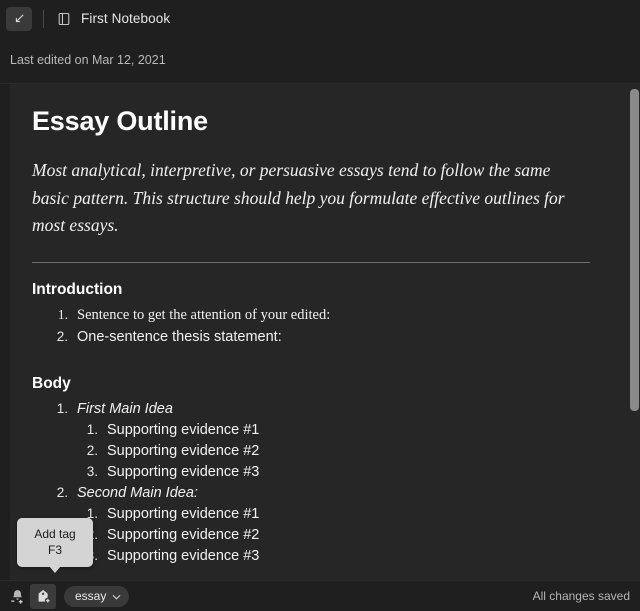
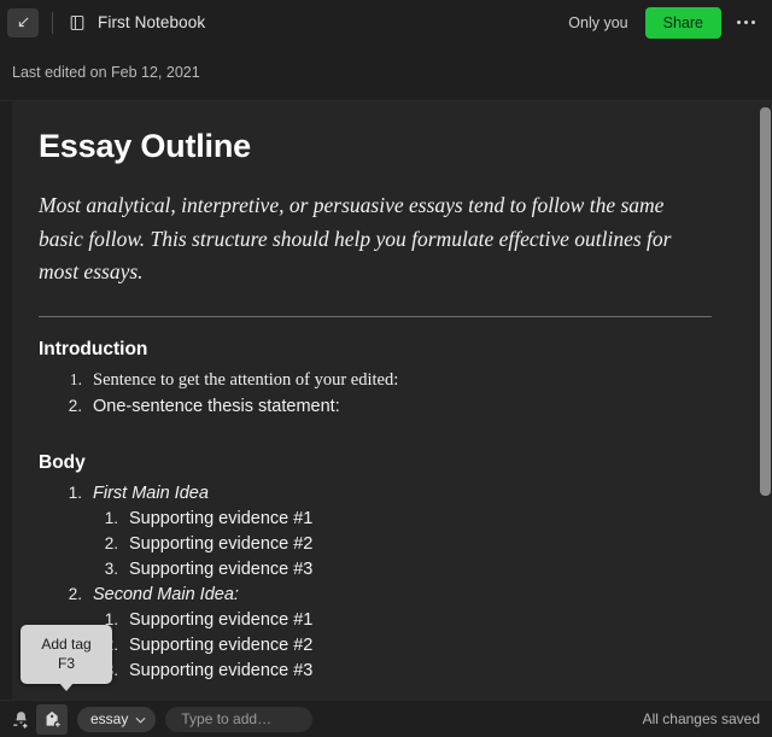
  First Notebook
+ Only you
+ Share
- Last edited on Mar 12, 2021
+ Last edited on Feb 12, 2021
  Essay Outline
- Most analytical, interpretive, or persuasive essays tend to follow the same basic pattern. This structure should help you formulate effective outlines for most essays.
+ Most analytical, interpretive, or persuasive essays tend to follow the same basic follow. This structure should help you formulate effective outlines for most essays.
  Introduction
  1.
  Sentence to get the attention of your edited:
  2.
  One-sentence thesis statement:
  Body
  1.
  First Main Idea
  1.
  Supporting evidence #1
  2.
  Supporting evidence #2
  3.
  Supporting evidence #3
  2.
  Second Main Idea:
  1.
  Supporting evidence #1
  Supporting evidence #2
  Supporting evidence #3
  Add tag
  F3
  essay
+ Type to add…
  All changes saved
